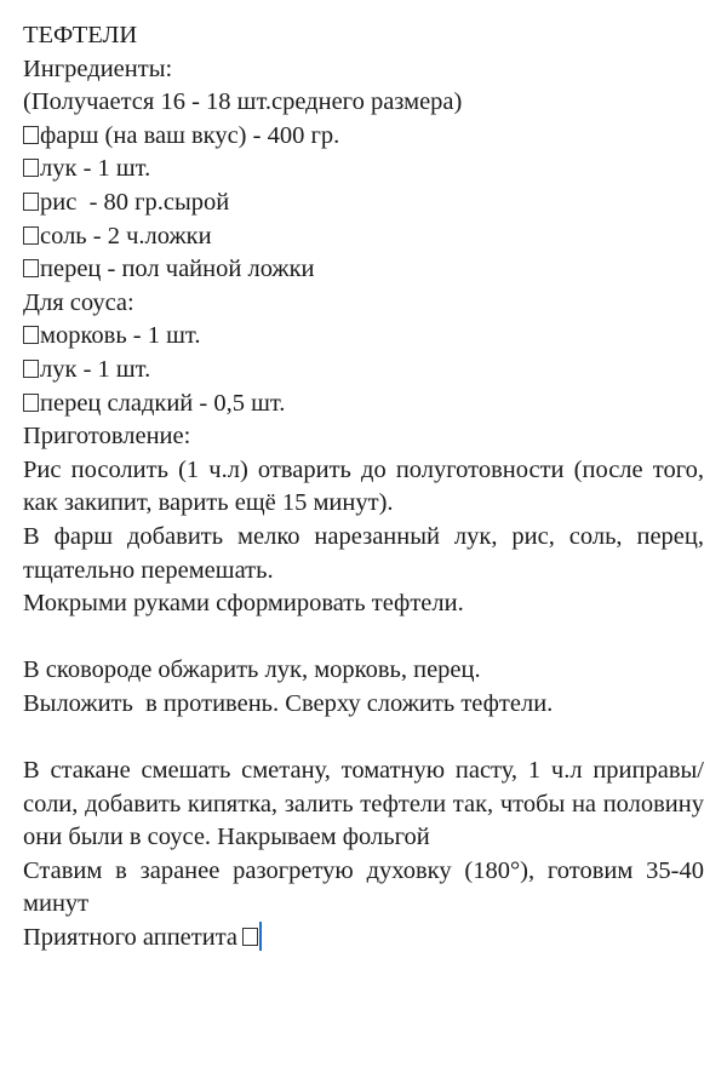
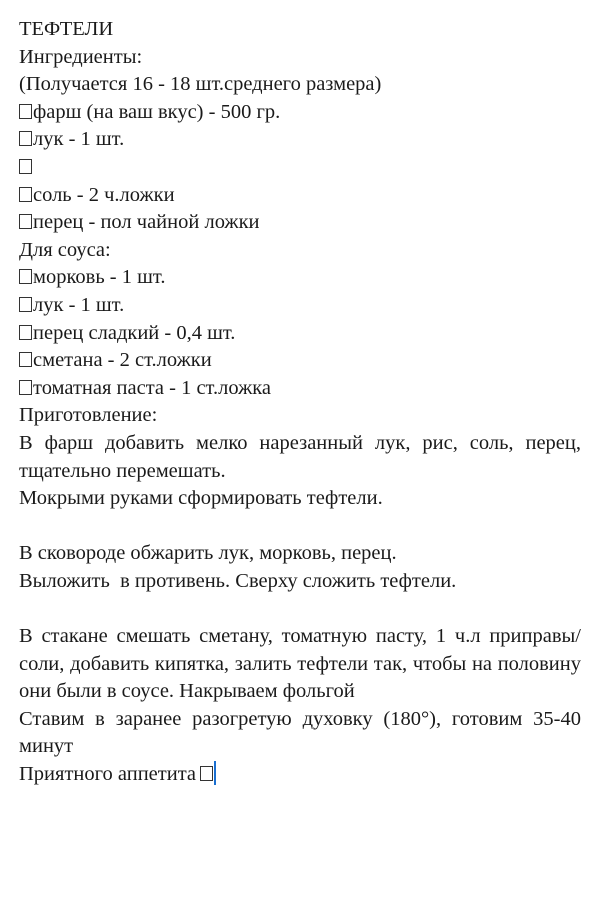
  ТЕФТЕЛИ
  Ингредиенты:
  (Получается 16 - 18 шт.среднего размера)
- фарш (на ваш вкус) - 400 гр.
+ фарш (на ваш вкус) - 500 гр.
  лук - 1 шт.
- рис - 80 гр.сырой
  соль - 2 ч.ложки
  перец - пол чайной ложки
  Для соуса:
  морковь - 1 шт.
  лук - 1 шт.
- перец сладкий - 0,5 шт.
+ перец сладкий - 0,4 шт.
+ сметана - 2 ст.ложки
+ томатная паста - 1 ст.ложка
  Приготовление:
- Рис посолить (1 ч.л) отварить до полуготовности (после того, как закипит, варить ещё 15 минут).
  В фарш добавить мелко нарезанный лук, рис, соль, перец, тщательно перемешать.
  Мокрыми руками сформировать тефтели.
  В сковороде обжарить лук, морковь, перец.
  Выложить в противень. Сверху сложить тефтели.
  В стакане смешать сметану, томатную пасту, 1 ч.л приправы/соли, добавить кипятка, залить тефтели так, чтобы на половину они были в соусе. Накрываем фольгой
  Ставим в заранее разогретую духовку (180°), готовим 35-40 минут
  Приятного аппетита
